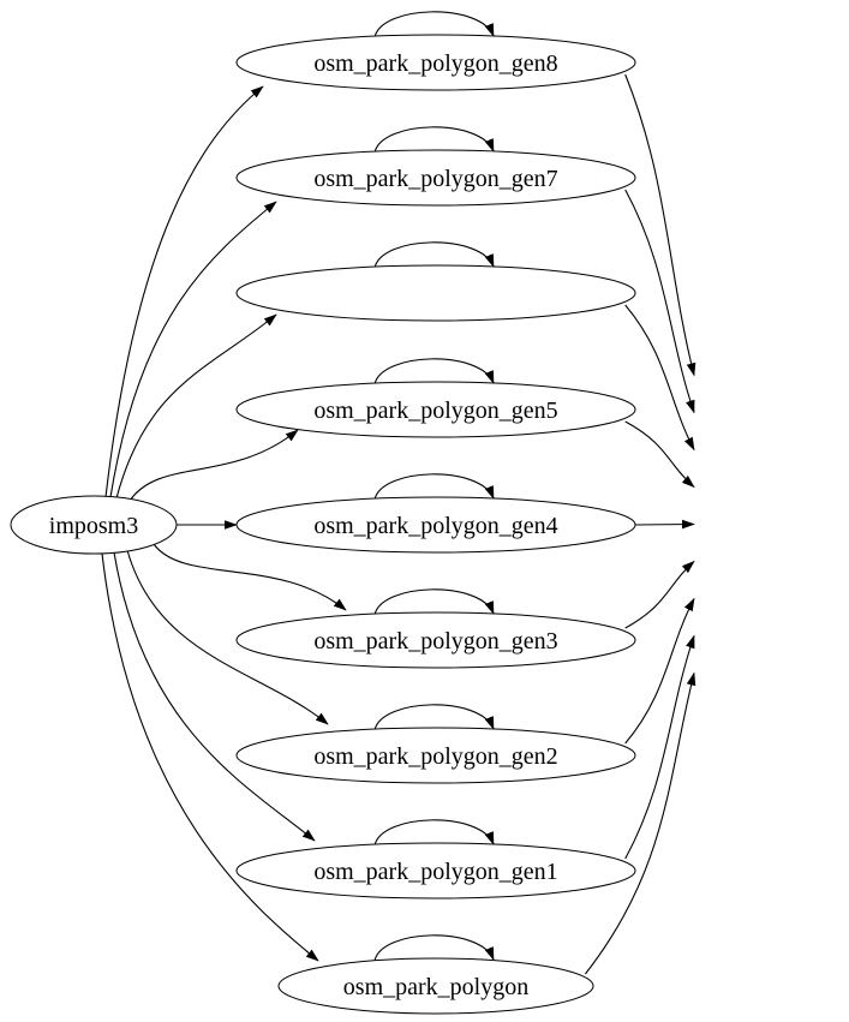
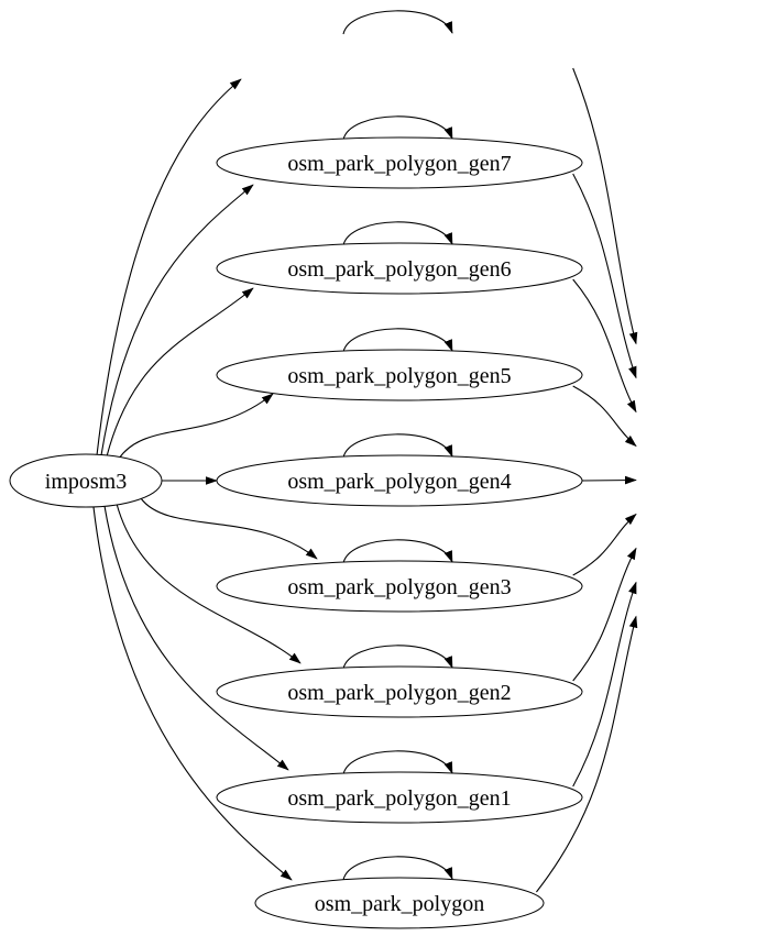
- osm_park_polygon_gen8
  osm_park_polygon_gen7
+ osm_park_polygon_gen6
  osm_park_polygon_gen5
  osm_park_polygon_gen4
  osm_park_polygon_gen3
  osm_park_polygon_gen2
  osm_park_polygon_gen1
  osm_park_polygon
  imposm3
